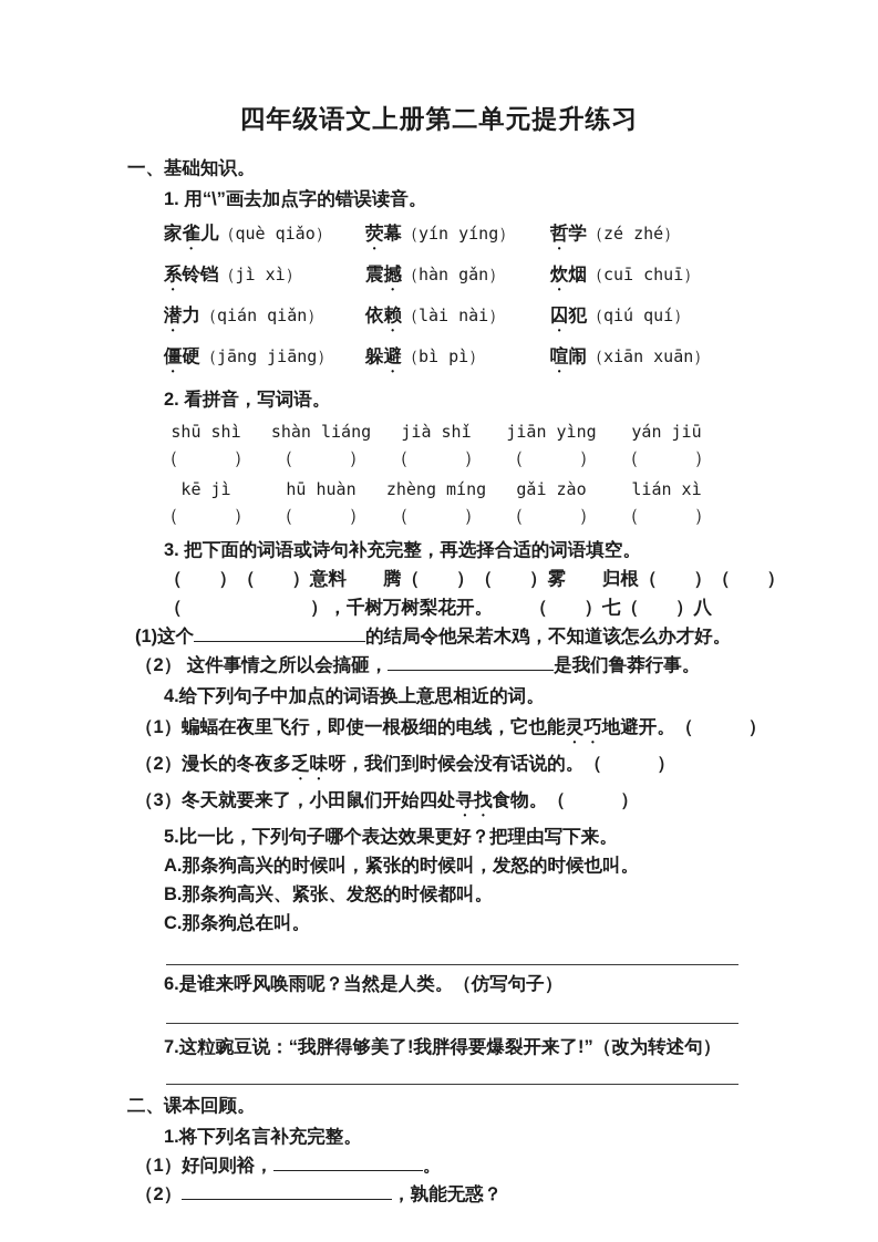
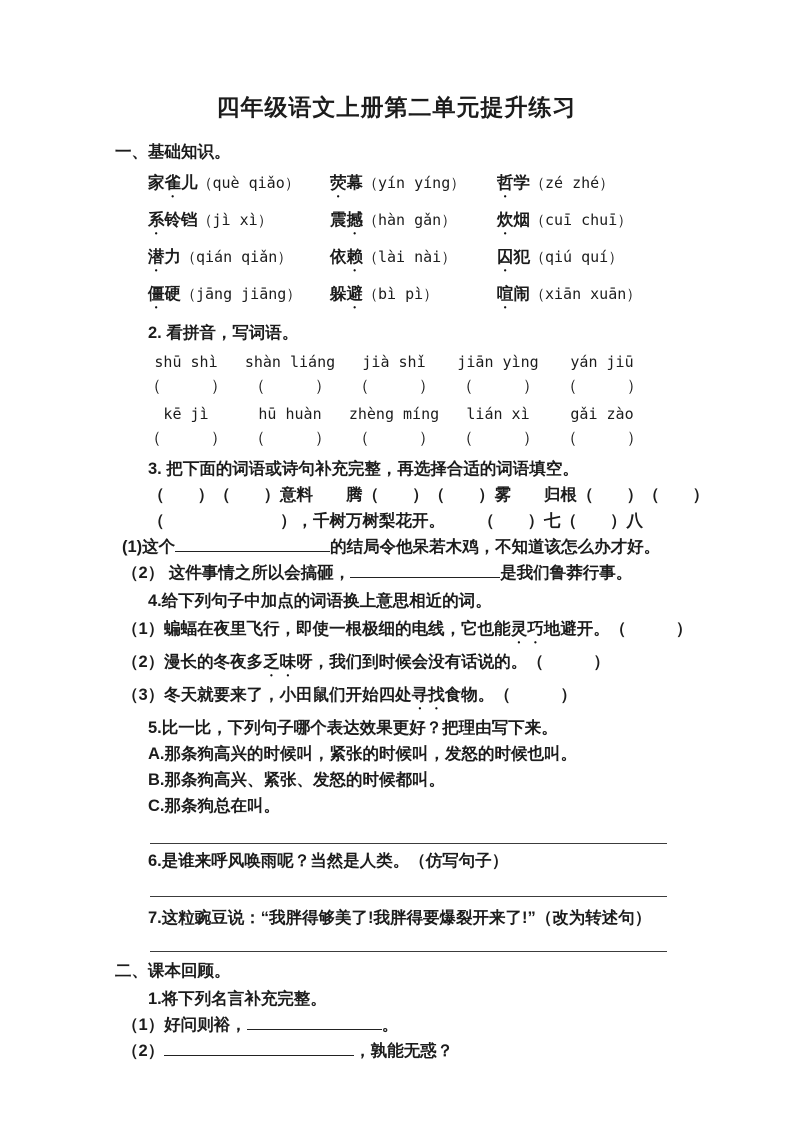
  四年级语文上册第二单元提升练习
  一、基础知识。
- 1. 用“\”画去加点字的错误读音。
  家雀儿（què qiǎo）
  荧幕（yín yíng）
  哲学（zé zhé）
  系铃铛（jì xì）
  震撼（hàn gǎn）
  炊烟（cuī chuī）
  潜力（qián qiǎn）
  依赖（lài nài）
  囚犯（qiú quí）
  僵硬（jāng jiāng）
  躲避（bì pì）
  喧闹（xiān xuān）
  2. 看拼音，写词语。
  shū shì
  （ ）
  shàn liáng
  （ ）
  jià shǐ
  （ ）
  jiān yìng
  （ ）
  yán jiū
  （ ）
  kē jì
  （ ）
  hū huàn
  （ ）
  zhèng míng
  （ ）
- gǎi zào
+ lián xì
  （ ）
- lián xì
+ gǎi zào
  （ ）
  3. 把下面的词语或诗句补充完整，再选择合适的词语填空。
  （ ）（ ）意料 腾（ ）（ ）雾 归根（ ）（ ）
  （ ），千树万树梨花开。 （ ）七（ ）八
  (1)这个 的结局令他呆若木鸡，不知道该怎么办才好。
  （2） 这件事情之所以会搞砸， 是我们鲁莽行事。
  4.给下列句子中加点的词语换上意思相近的词。
  （1）蝙蝠在夜里飞行，即使一根极细的电线，它也能灵巧地避开。（ ）
  （2）漫长的冬夜多乏味呀，我们到时候会没有话说的。（ ）
  （3）冬天就要来了，小田鼠们开始四处寻找食物。（ ）
  5.比一比，下列句子哪个表达效果更好？把理由写下来。
  A.那条狗高兴的时候叫，紧张的时候叫，发怒的时候也叫。
  B.那条狗高兴、紧张、发怒的时候都叫。
  C.那条狗总在叫。
  6.是谁来呼风唤雨呢？当然是人类。（仿写句子）
  7.这粒豌豆说：“我胖得够美了!我胖得要爆裂开来了!”（改为转述句）
  二、课本回顾。
  1.将下列名言补充完整。
  （1）好问则裕， 。
  （2） ，孰能无惑？
